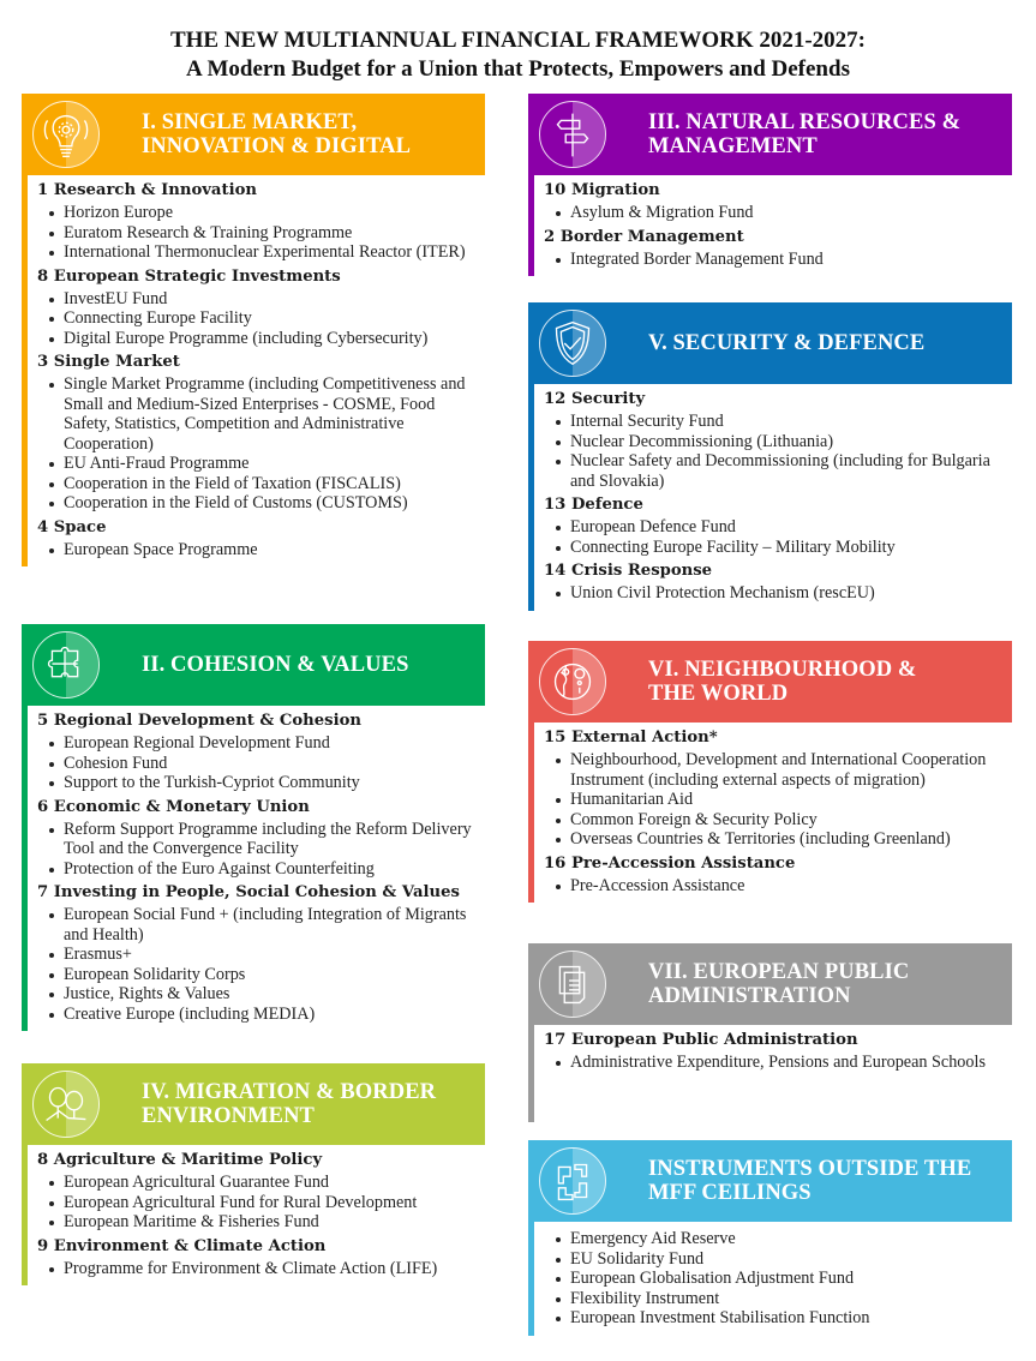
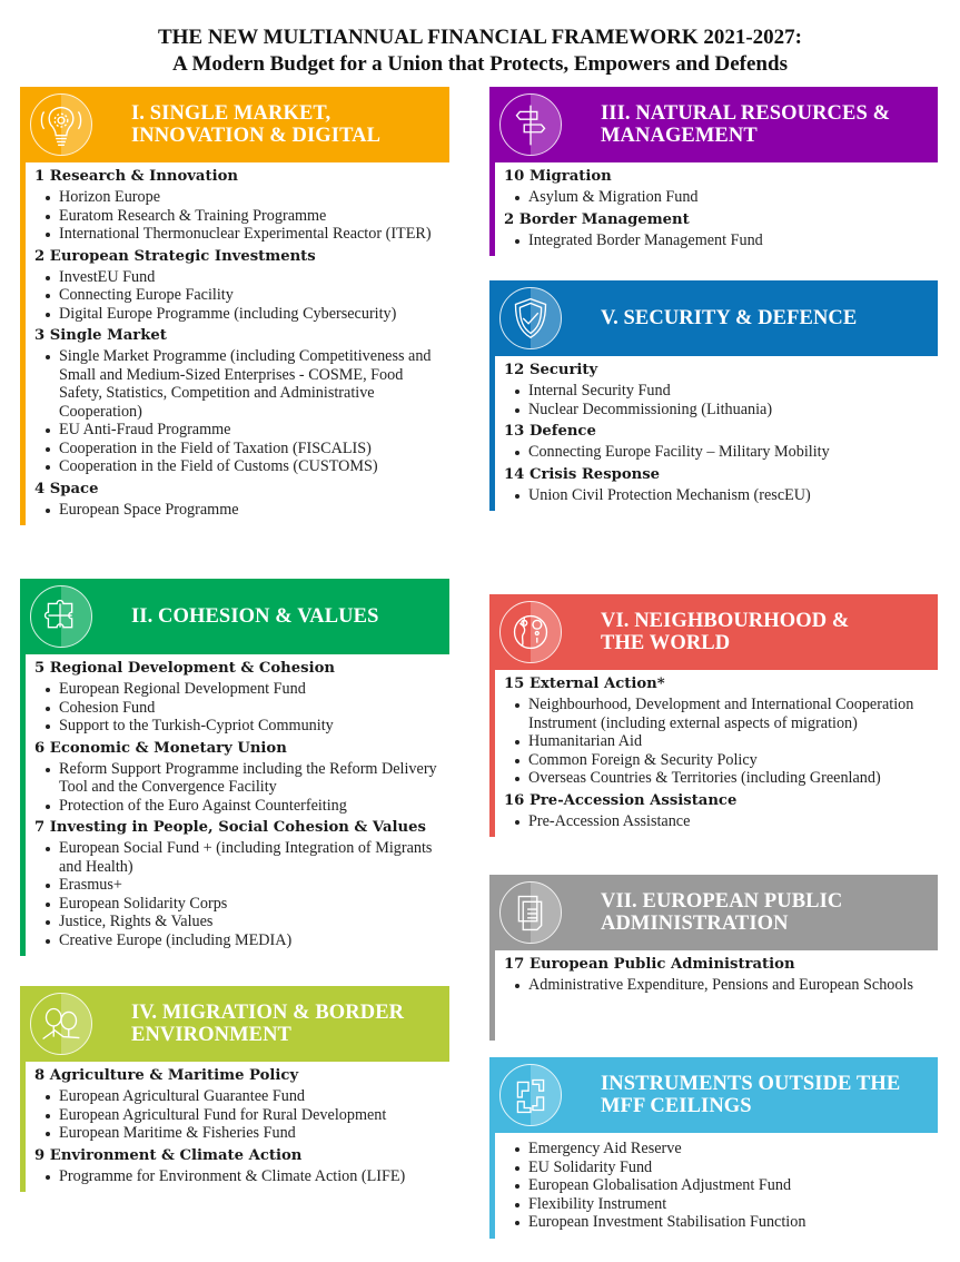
  THE NEW MULTIANNUAL FINANCIAL FRAMEWORK 2021-2027:
  A Modern Budget for a Union that Protects, Empowers and Defends
  I. SINGLE MARKET,
  INNOVATION & DIGITAL
  1 Research & Innovation
  Horizon Europe
  Euratom Research & Training Programme
  International Thermonuclear Experimental Reactor (ITER)
- 8 European Strategic Investments
+ 2 European Strategic Investments
  InvestEU Fund
  Connecting Europe Facility
  Digital Europe Programme (including Cybersecurity)
  3 Single Market
  Single Market Programme (including Competitiveness and Small and Medium-Sized Enterprises - COSME, Food Safety, Statistics, Competition and Administrative Cooperation)
  EU Anti-Fraud Programme
  Cooperation in the Field of Taxation (FISCALIS)
  Cooperation in the Field of Customs (CUSTOMS)
  4 Space
  European Space Programme
  II. COHESION & VALUES
  5 Regional Development & Cohesion
  European Regional Development Fund
  Cohesion Fund
  Support to the Turkish-Cypriot Community
  6 Economic & Monetary Union
  Reform Support Programme including the Reform Delivery Tool and the Convergence Facility
  Protection of the Euro Against Counterfeiting
  7 Investing in People, Social Cohesion & Values
  European Social Fund + (including Integration of Migrants and Health)
  Erasmus+
  European Solidarity Corps
  Justice, Rights & Values
  Creative Europe (including MEDIA)
  IV. MIGRATION & BORDER
  ENVIRONMENT
  8 Agriculture & Maritime Policy
  European Agricultural Guarantee Fund
  European Agricultural Fund for Rural Development
  European Maritime & Fisheries Fund
  9 Environment & Climate Action
  Programme for Environment & Climate Action (LIFE)
  III. NATURAL RESOURCES &
  MANAGEMENT
  10 Migration
  Asylum & Migration Fund
  2 Border Management
  Integrated Border Management Fund
  V. SECURITY & DEFENCE
  12 Security
  Internal Security Fund
  Nuclear Decommissioning (Lithuania)
- Nuclear Safety and Decommissioning (including for Bulgaria and Slovakia)
  13 Defence
- European Defence Fund
  Connecting Europe Facility – Military Mobility
  14 Crisis Response
  Union Civil Protection Mechanism (rescEU)
  VI. NEIGHBOURHOOD &
  THE WORLD
  15 External Action*
  Neighbourhood, Development and International Cooperation Instrument (including external aspects of migration)
  Humanitarian Aid
  Common Foreign & Security Policy
  Overseas Countries & Territories (including Greenland)
  16 Pre-Accession Assistance
  Pre-Accession Assistance
  VII. EUROPEAN PUBLIC
  ADMINISTRATION
  17 European Public Administration
  Administrative Expenditure, Pensions and European Schools
  INSTRUMENTS OUTSIDE THE
  MFF CEILINGS
  Emergency Aid Reserve
  EU Solidarity Fund
  European Globalisation Adjustment Fund
  Flexibility Instrument
  European Investment Stabilisation Function
